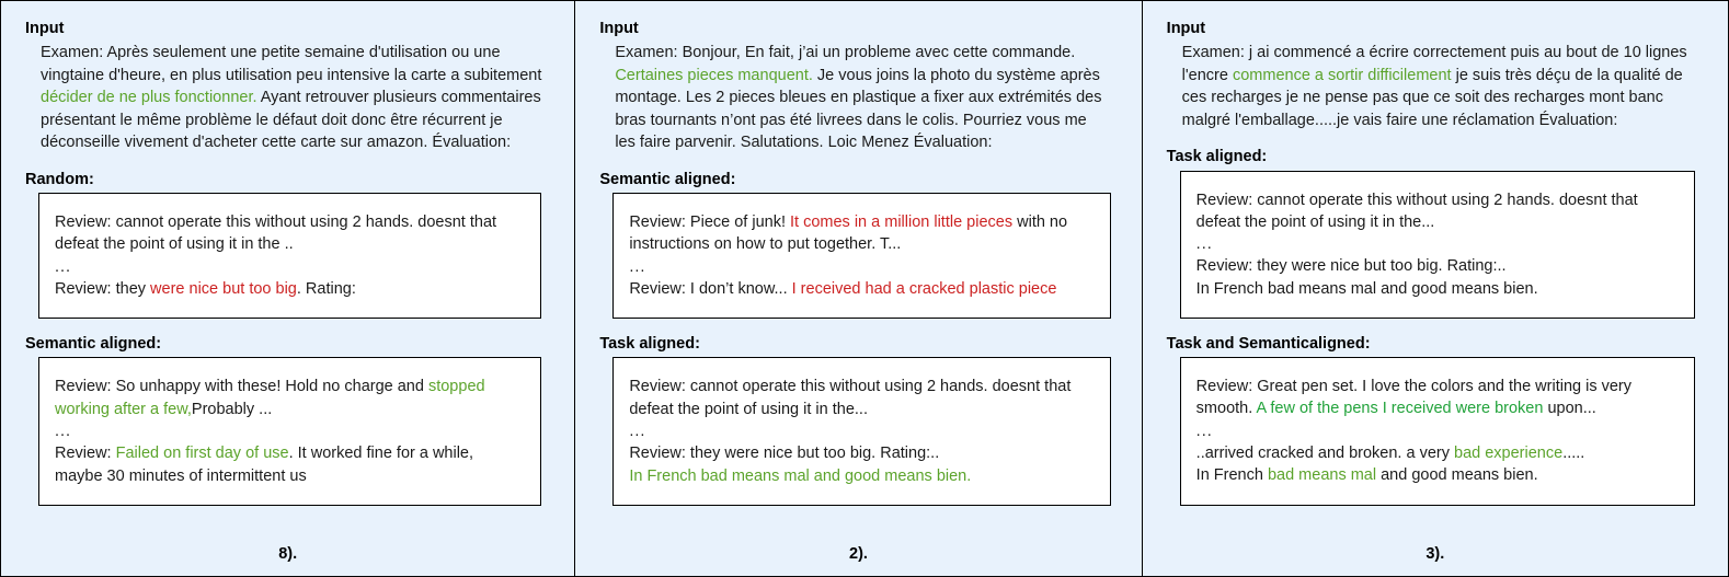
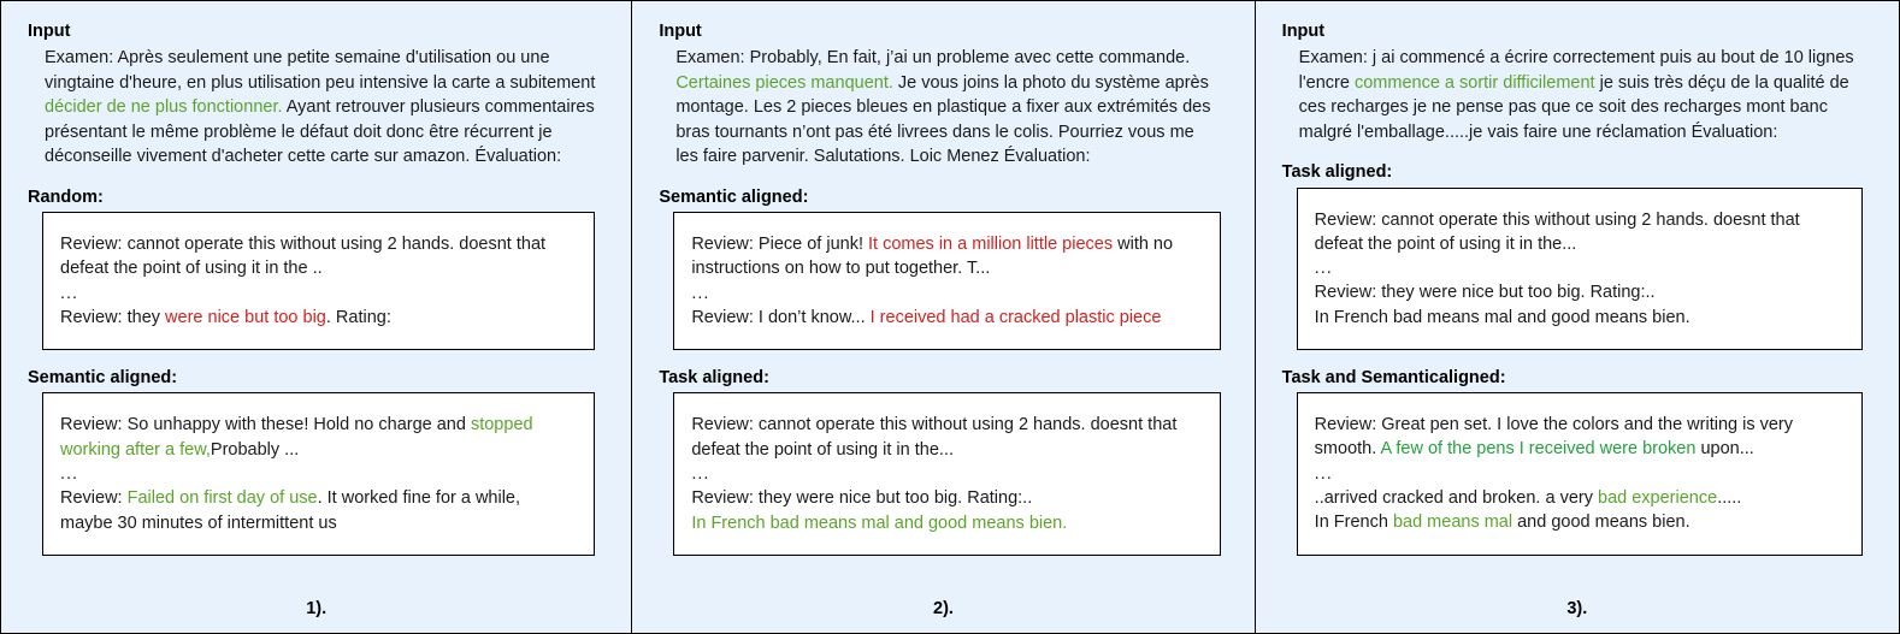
  Input
  Examen: Après seulement une petite semaine d'utilisation ou une vingtaine d'heure, en plus utilisation peu intensive la carte a subitement décider de ne plus fonctionner. Ayant retrouver plusieurs commentaires présentant le même problème le défaut doit donc être récurrent je déconseille vivement d'acheter cette carte sur amazon. Évaluation:
  Random:
  Review: cannot operate this without using 2 hands. doesnt that defeat the point of using it in the ..
  ...
  Review: they were nice but too big. Rating:
  Semantic aligned:
  Review: So unhappy with these! Hold no charge and stopped working after a few,Probably ...
  ...
  Review: Failed on first day of use. It worked fine for a while, maybe 30 minutes of intermittent us
- 8).
+ 1).
  Input
- Examen: Bonjour, En fait, j’ai un probleme avec cette commande. Certaines pieces manquent. Je vous joins la photo du système après montage. Les 2 pieces bleues en plastique a fixer aux extrémités des bras tournants n’ont pas été livrees dans le colis. Pourriez vous me les faire parvenir. Salutations. Loic Menez Évaluation:
+ Examen: Probably, En fait, j’ai un probleme avec cette commande. Certaines pieces manquent. Je vous joins la photo du système après montage. Les 2 pieces bleues en plastique a fixer aux extrémités des bras tournants n’ont pas été livrees dans le colis. Pourriez vous me les faire parvenir. Salutations. Loic Menez Évaluation:
  Semantic aligned:
  Review: Piece of junk! It comes in a million little pieces with no instructions on how to put together. T...
  ...
  Review: I don’t know... I received had a cracked plastic piece
  Task aligned:
  Review: cannot operate this without using 2 hands. doesnt that defeat the point of using it in the...
  ...
  Review: they were nice but too big. Rating:..
  In French bad means mal and good means bien.
  2).
  Input
  Examen: j ai commencé a écrire correctement puis au bout de 10 lignes l'encre commence a sortir difficilement je suis très déçu de la qualité de ces recharges je ne pense pas que ce soit des recharges mont banc malgré l'emballage.....je vais faire une réclamation Évaluation:
  Task aligned:
  Review: cannot operate this without using 2 hands. doesnt that defeat the point of using it in the...
  ...
  Review: they were nice but too big. Rating:..
  In French bad means mal and good means bien.
  Task and Semanticaligned:
  Review: Great pen set. I love the colors and the writing is very smooth. A few of the pens I received were broken upon...
  ...
  ..arrived cracked and broken. a very bad experience.....
  In French bad means mal and good means bien.
  3).
